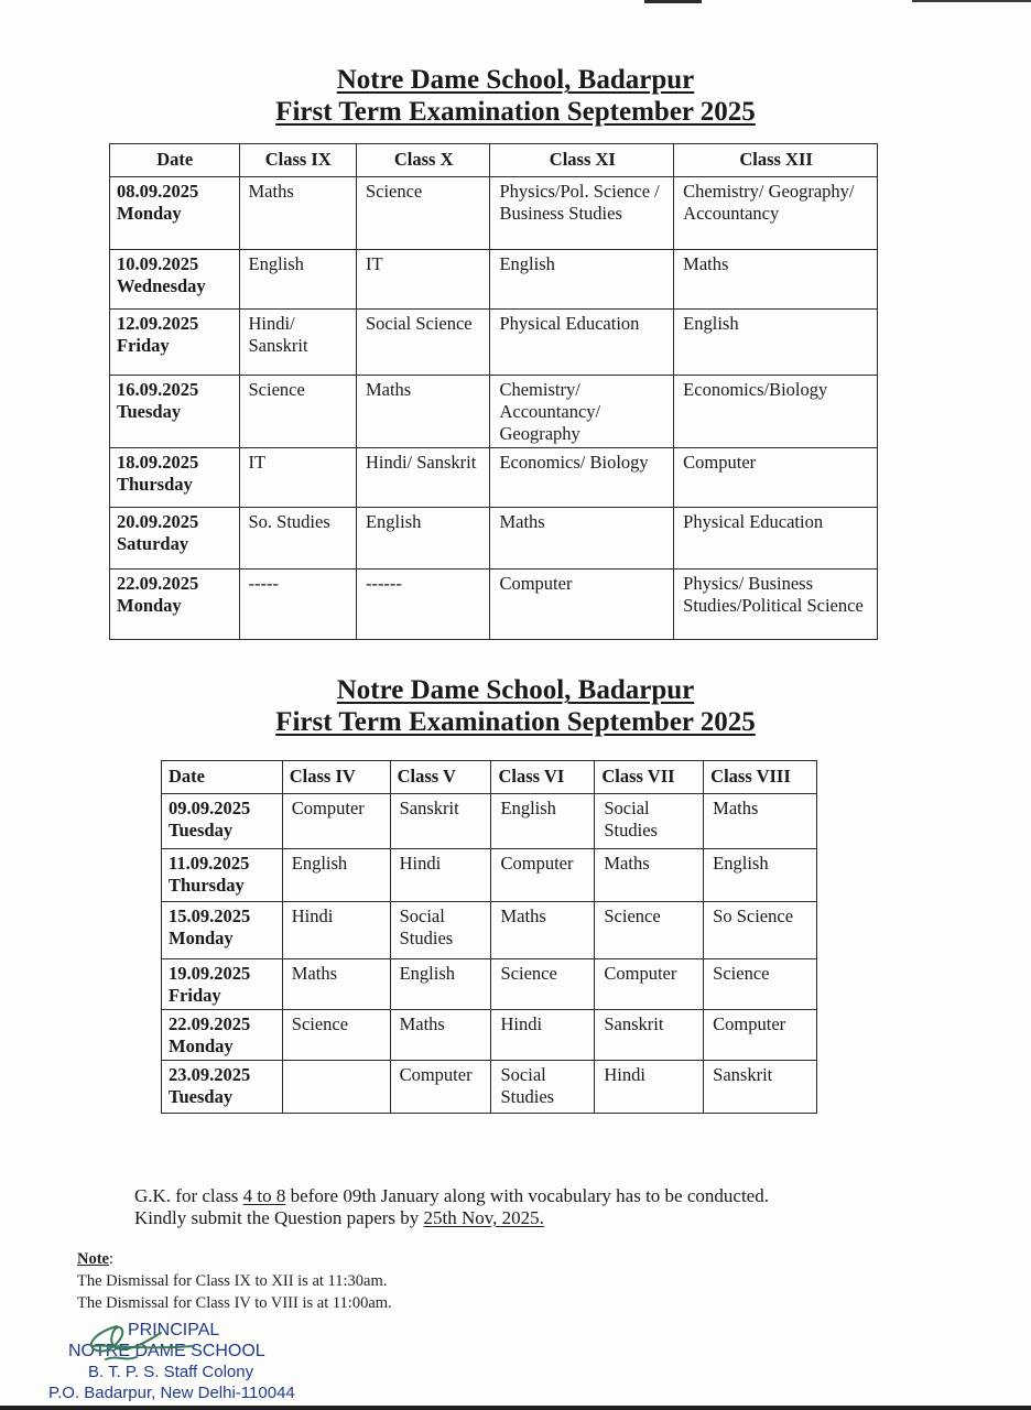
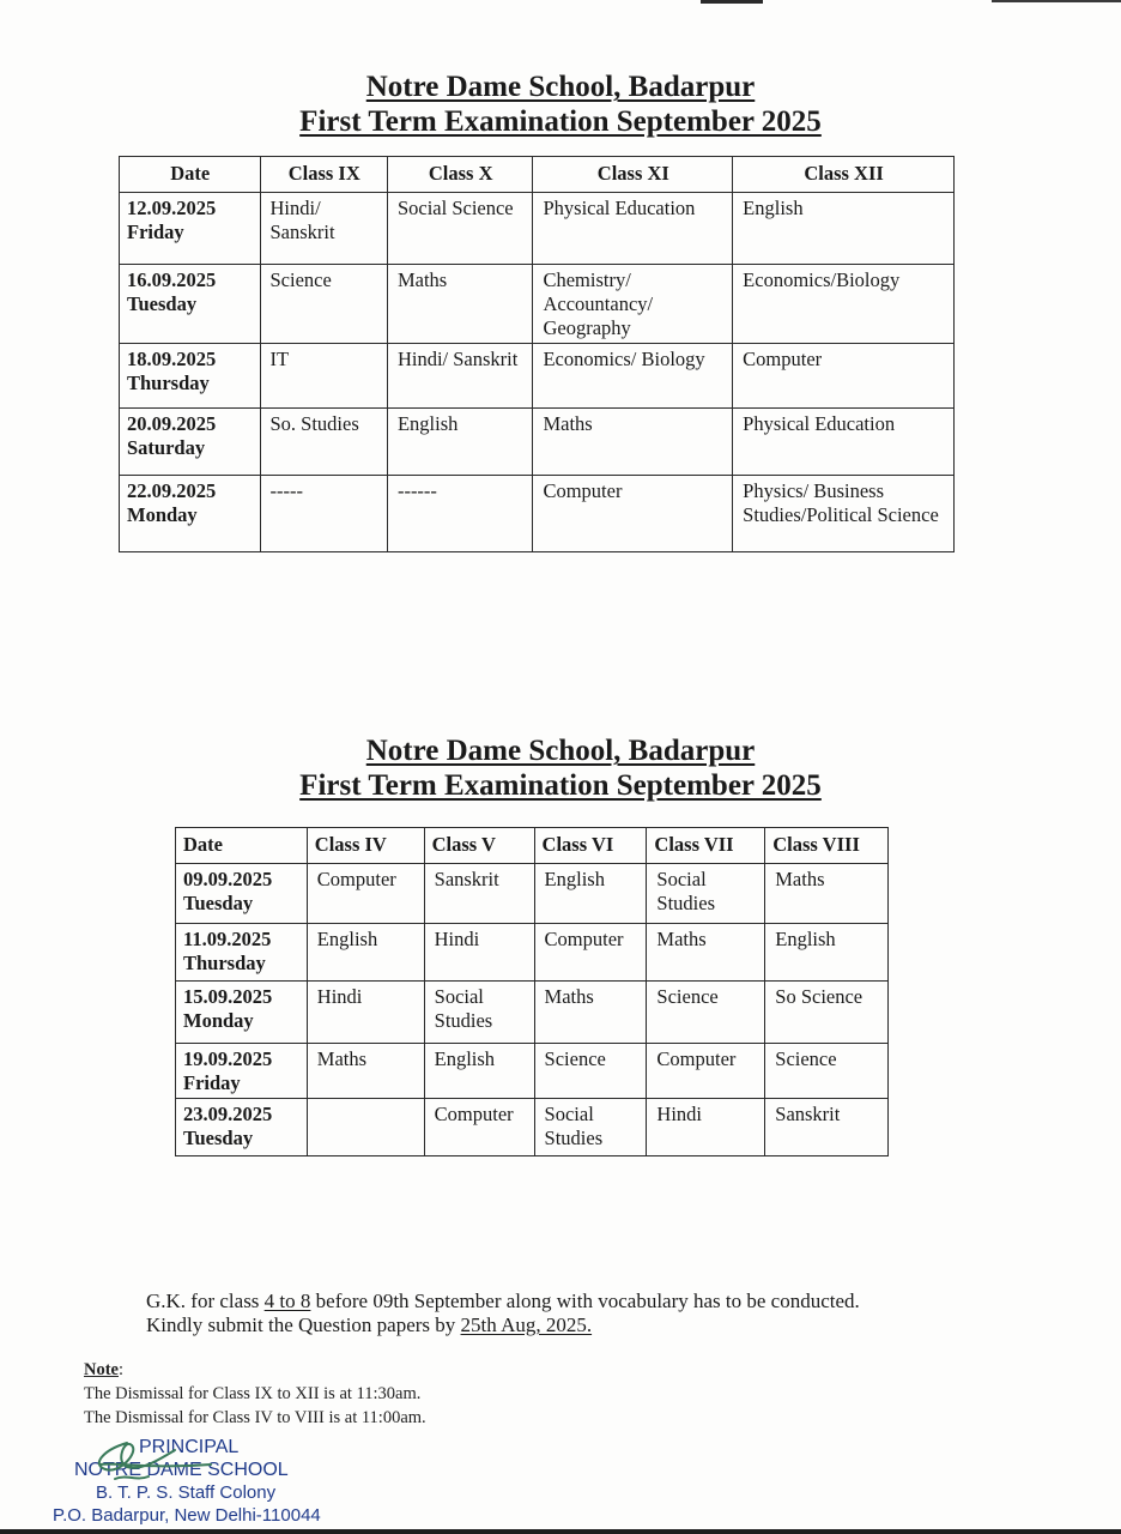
  Notre Dame School, Badarpur
  First Term Examination September 2025
  Date	Class IX	Class X	Class XI	Class XII
- 08.09.2025Monday	Maths	Science	Physics/Pol. Science / Business Studies	Chemistry/ Geography/ Accountancy
- 10.09.2025Wednesday	English	IT	English	Maths
  12.09.2025Friday	Hindi/ Sanskrit	Social Science	Physical Education	English
  16.09.2025Tuesday	Science	Maths	Chemistry/ Accountancy/ Geography	Economics/Biology
  18.09.2025Thursday	IT	Hindi/ Sanskrit	Economics/ Biology	Computer
  20.09.2025Saturday	So. Studies	English	Maths	Physical Education
  22.09.2025Monday	-----	------	Computer	Physics/ Business Studies/Political Science
  Notre Dame School, Badarpur
  First Term Examination September 2025
  Date	Class IV	Class V	Class VI	Class VII	Class VIII
  09.09.2025Tuesday	Computer	Sanskrit	English	Social Studies	Maths
  11.09.2025Thursday	English	Hindi	Computer	Maths	English
  15.09.2025Monday	Hindi	Social Studies	Maths	Science	So Science
  19.09.2025Friday	Maths	English	Science	Computer	Science
- 22.09.2025Monday	Science	Maths	Hindi	Sanskrit	Computer
  23.09.2025Tuesday		Computer	Social Studies	Hindi	Sanskrit
- G.K. for class 4 to 8 before 09th January along with vocabulary has to be conducted.
+ G.K. for class 4 to 8 before 09th September along with vocabulary has to be conducted.
- Kindly submit the Question papers by 25th Nov, 2025.
+ Kindly submit the Question papers by 25th Aug, 2025.
  Note:
  The Dismissal for Class IX to XII is at 11:30am.
  The Dismissal for Class IV to VIII is at 11:00am.
  PRINCIPAL
  NORE DAME SCHOOL
  B. T. P. S. Staff Colony
  P.O. Badarpur, New Delhi-110044
